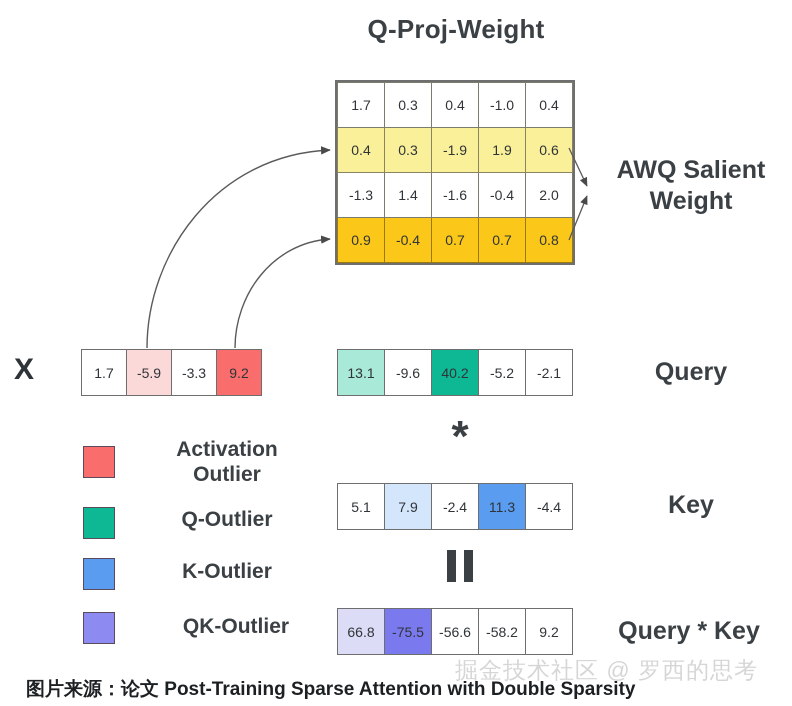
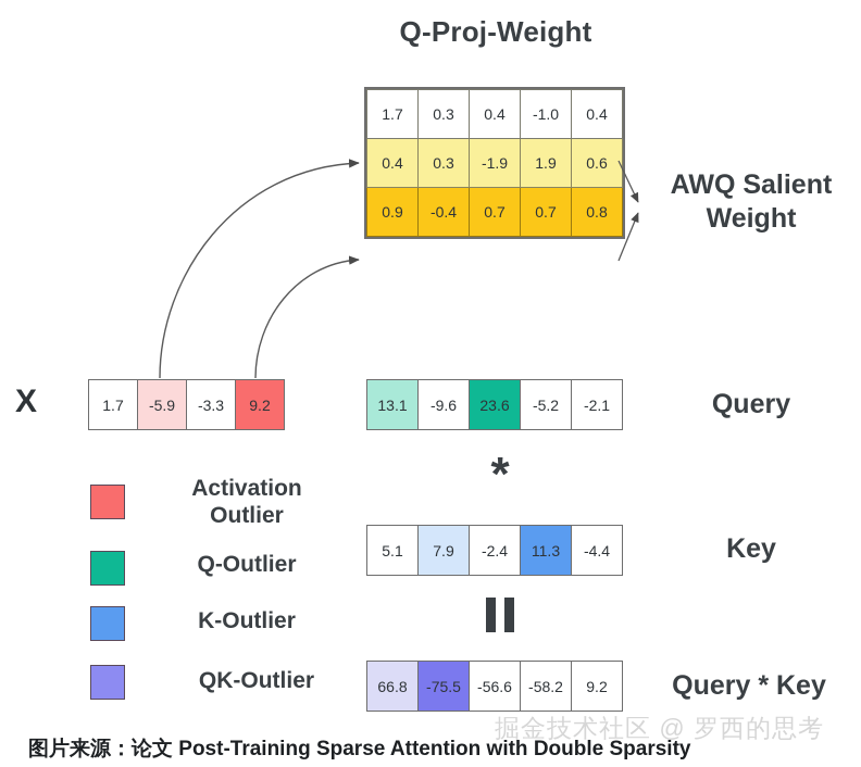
  Q-Proj-Weight
  1.7	0.3	0.4	-1.0	0.4
  0.4	0.3	-1.9	1.9	0.6
- -1.3	1.4	-1.6	-0.4	2.0
  0.9	-0.4	0.7	0.7	0.8
  AWQ Salient
  Weight
  X
  1.7	-5.9	-3.3	9.2
- 13.1	-9.6	40.2	-5.2	-2.1
+ 13.1	-9.6	23.6	-5.2	-2.1
  Query
  *
  5.1	7.9	-2.4	11.3	-4.4
  Key
  66.8	-75.5	-56.6	-58.2	9.2
  Query * Key
  Activation
  Outlier
  Q-Outlier
  K-Outlier
  QK-Outlier
  掘金技术社区 @ 罗西的思考
  图片来源：论文 Post-Training Sparse Attention with Double Sparsity
